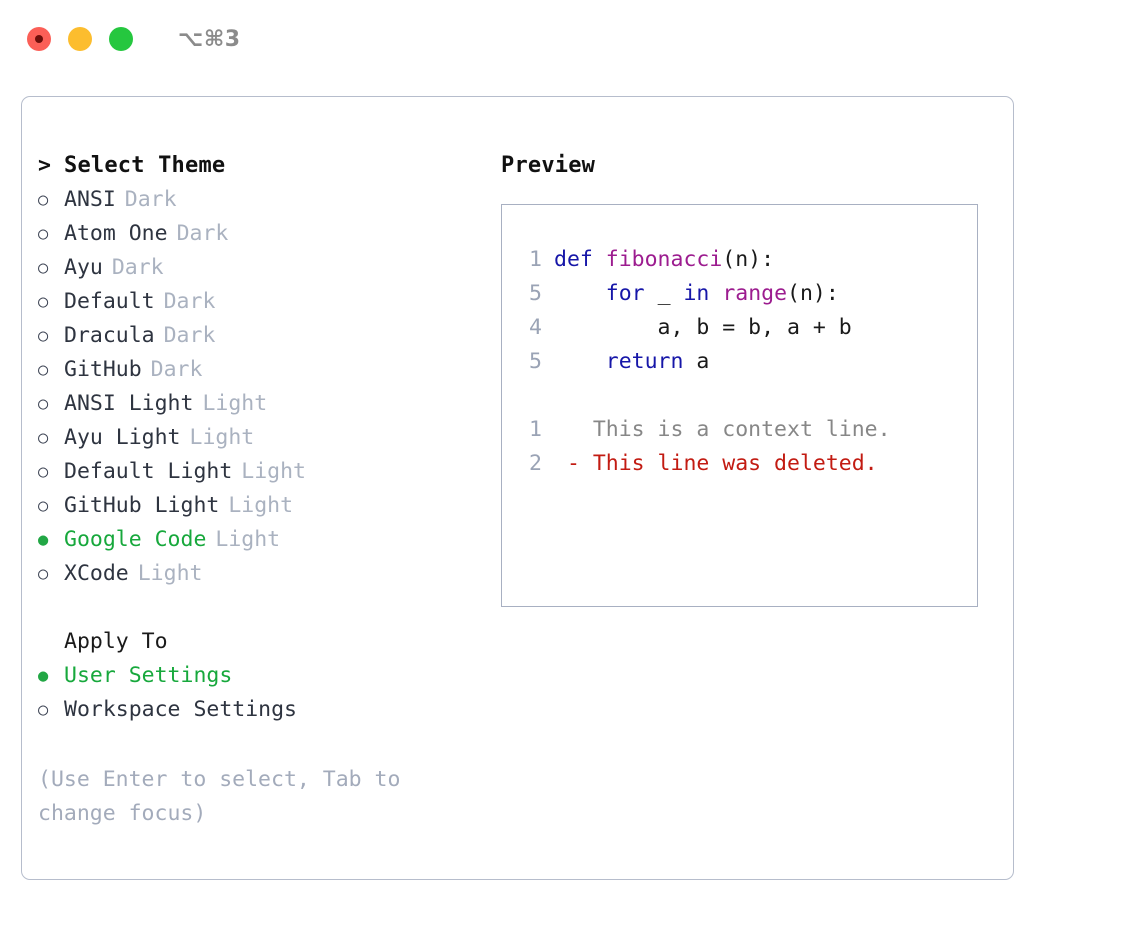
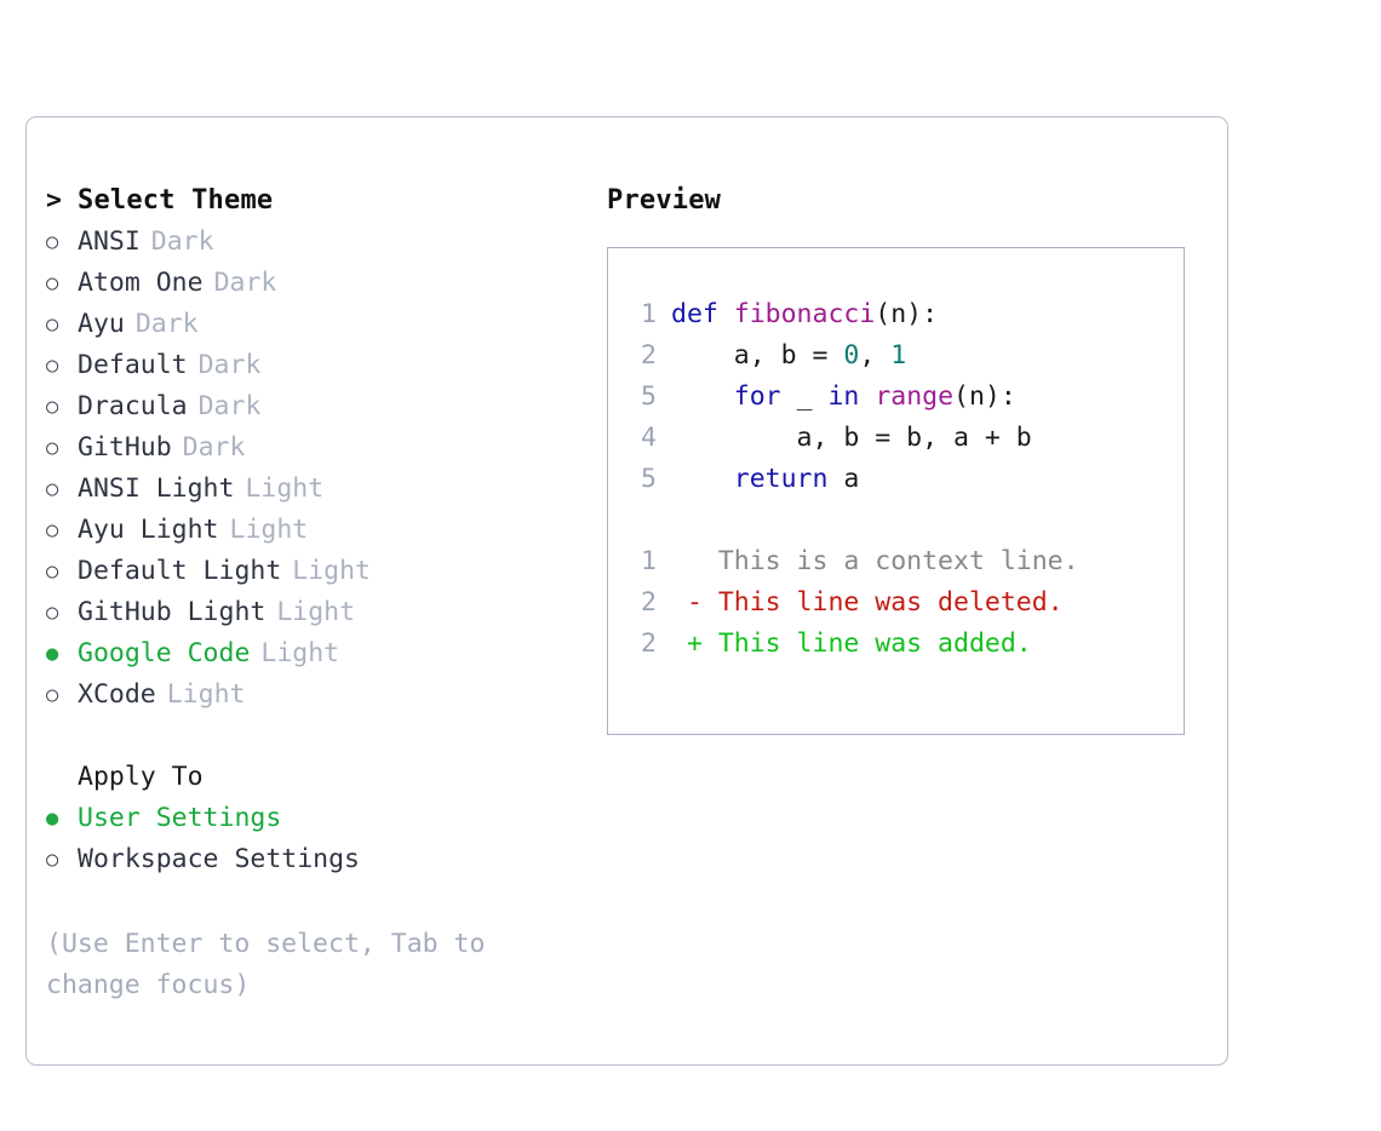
- ⌥⌘3
  >
  Select Theme
  ○
  ANSI
  Dark
  ○
  Atom One
  Dark
  ○
  Ayu
  Dark
  ○
  Default
  Dark
  ○
  Dracula
  Dark
  ○
  GitHub
  Dark
  ○
  ANSI Light
  Light
  ○
  Ayu Light
  Light
  ○
  Default Light
  Light
  ○
  GitHub Light
  Light
  ●
  Google Code
  Light
  ○
  XCode
  Light
  Apply To
  ●
  User Settings
  ○
  Workspace Settings
  (Use Enter to select, Tab to change focus)
  Preview
  1 def fibonacci(n):
+ 2 a, b = 0, 1
  5 for _ in range(n):
  4 a, b = b, a + b
  5 return a
  1 This is a context line.
  2 - This line was deleted.
+ 2 + This line was added.
